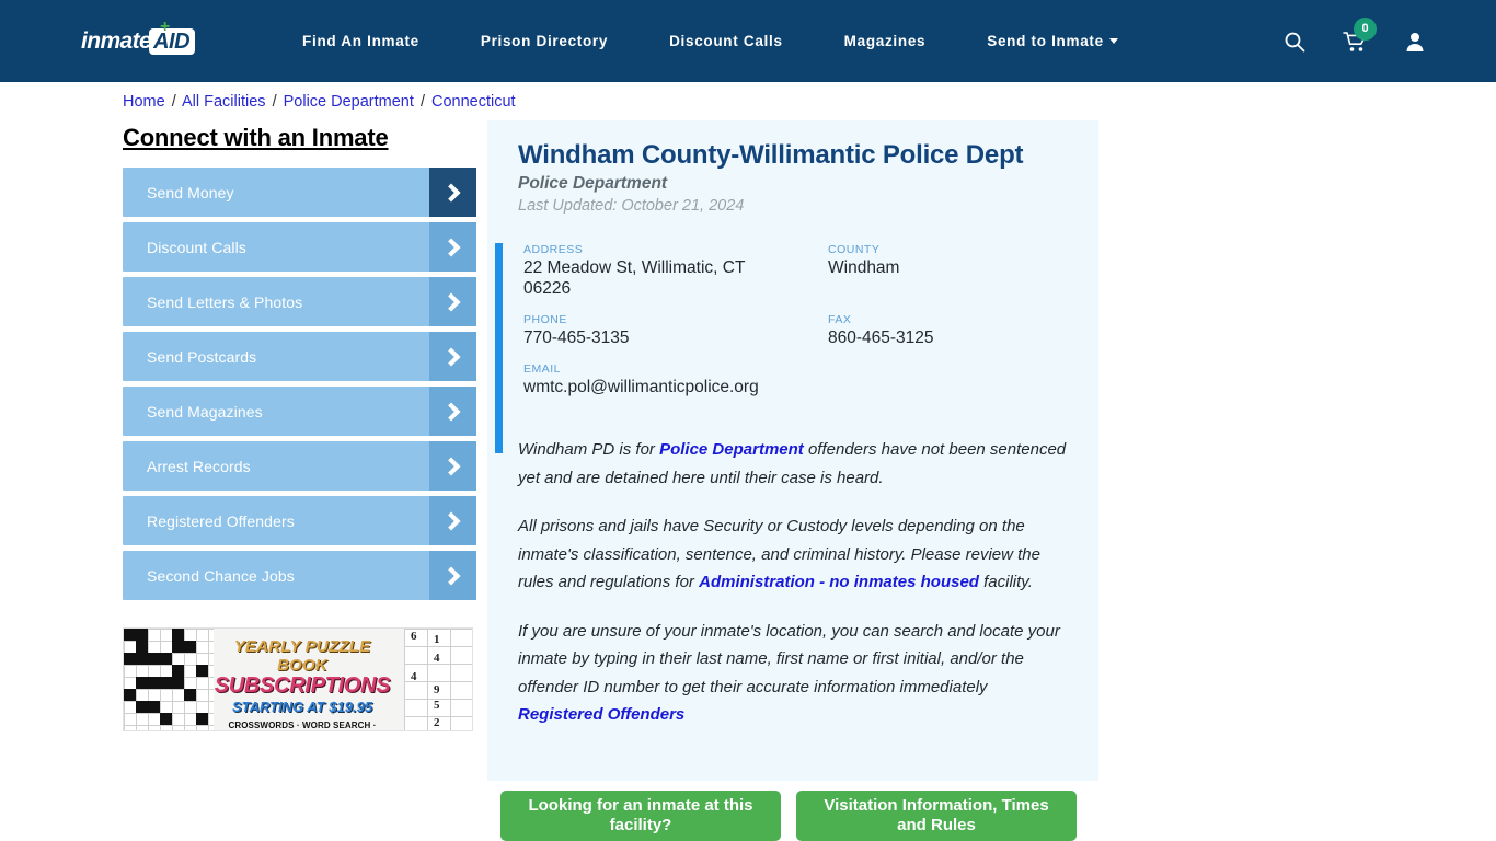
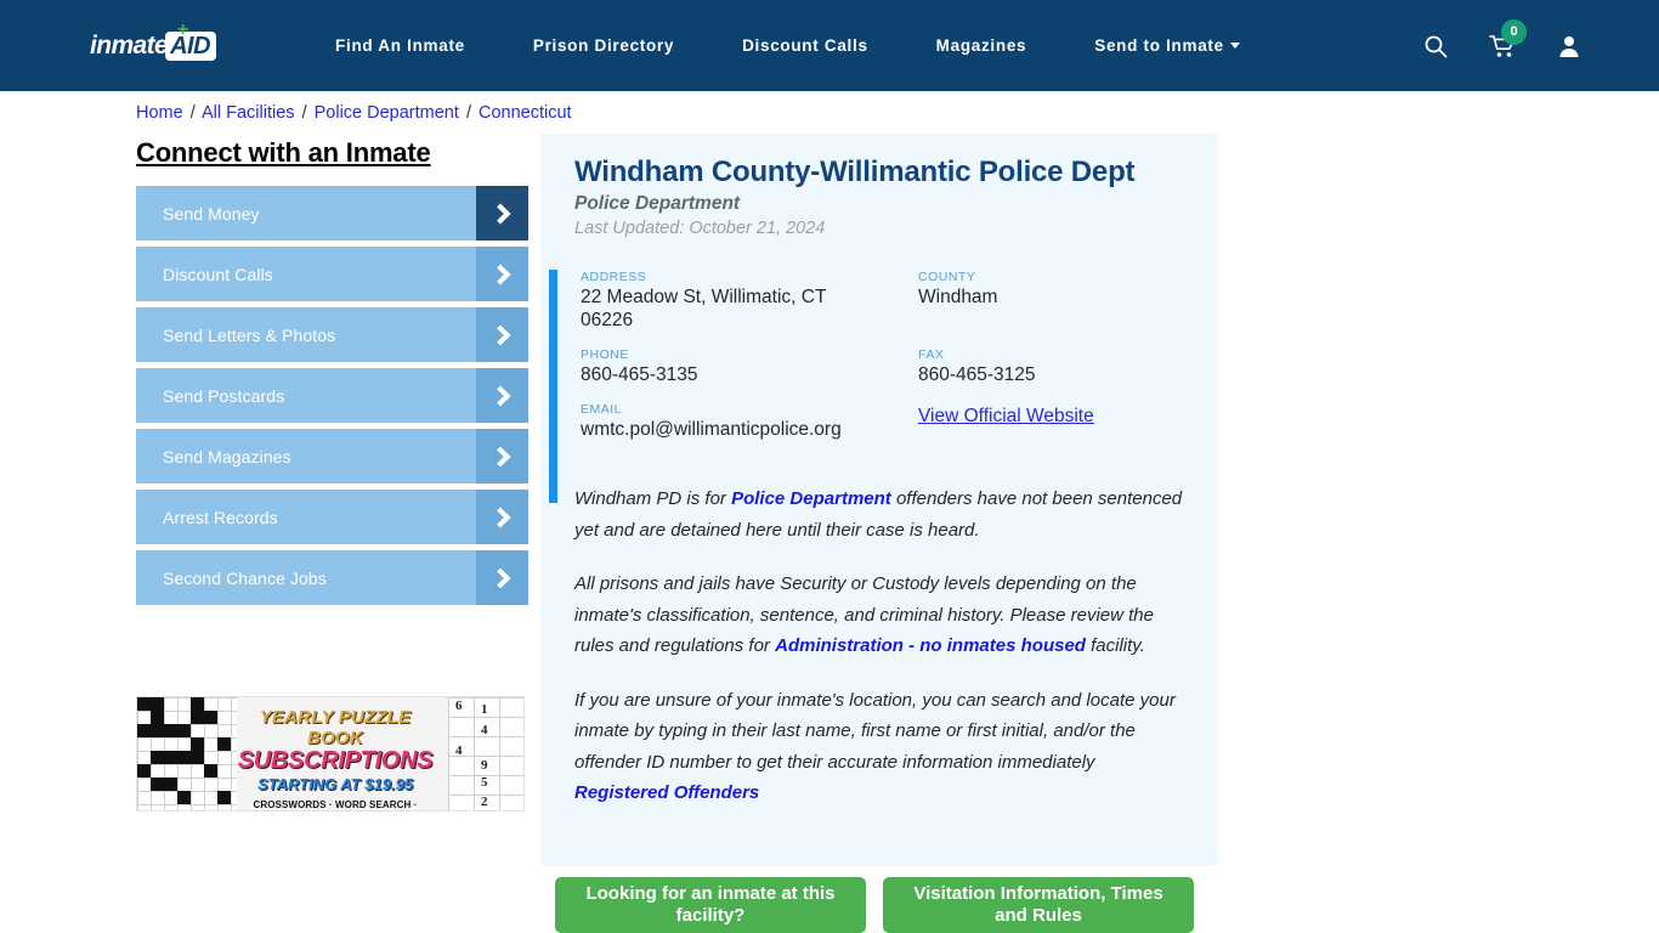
  inmate
  +
  AID
  Find An Inmate
  Prison Directory
  Discount Calls
  Magazines
  Send to Inmate
  0
  Home / All Facilities / Police Department / Connecticut
  Connect with an Inmate
  Send Money
  Discount Calls
  Send Letters & Photos
  Send Postcards
  Send Magazines
  Arrest Records
- Registered Offenders
  Second Chance Jobs
  6
  1
  4
  4
  9
  5
  2
  YEARLY PUZZLE BOOK
  SUBSCRIPTIONS
  STARTING AT $19.95
  Windham County-Willimantic Police Dept
  Police Department
  Last Updated: October 21, 2024
  ADDRESS
  22 Meadow St, Willimatic, CT 06226
  COUNTY
  Windham
  PHONE
- 770-465-3135
+ 860-465-3135
  FAX
  860-465-3125
  EMAIL
  wmtc.pol@willimanticpolice.org
+ View Official Website
  Windham PD is for Police Department offenders have not been sentenced yet and are detained here until their case is heard.
  All prisons and jails have Security or Custody levels depending on the inmate's classification, sentence, and criminal history. Please review the rules and regulations for Administration - no inmates housed facility.
  If you are unsure of your inmate's location, you can search and locate your inmate by typing in their last name, first name or first initial, and/or the offender ID number to get their accurate information immediately Registered Offenders
  Looking for an inmate at this facility?
  Visitation Information, Times and Rules
